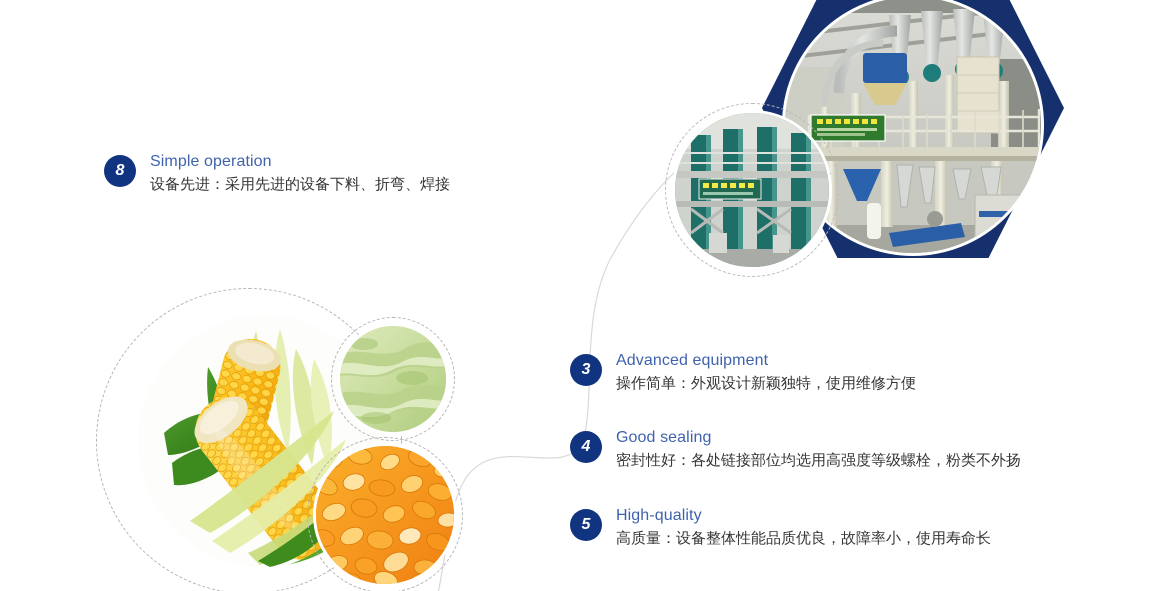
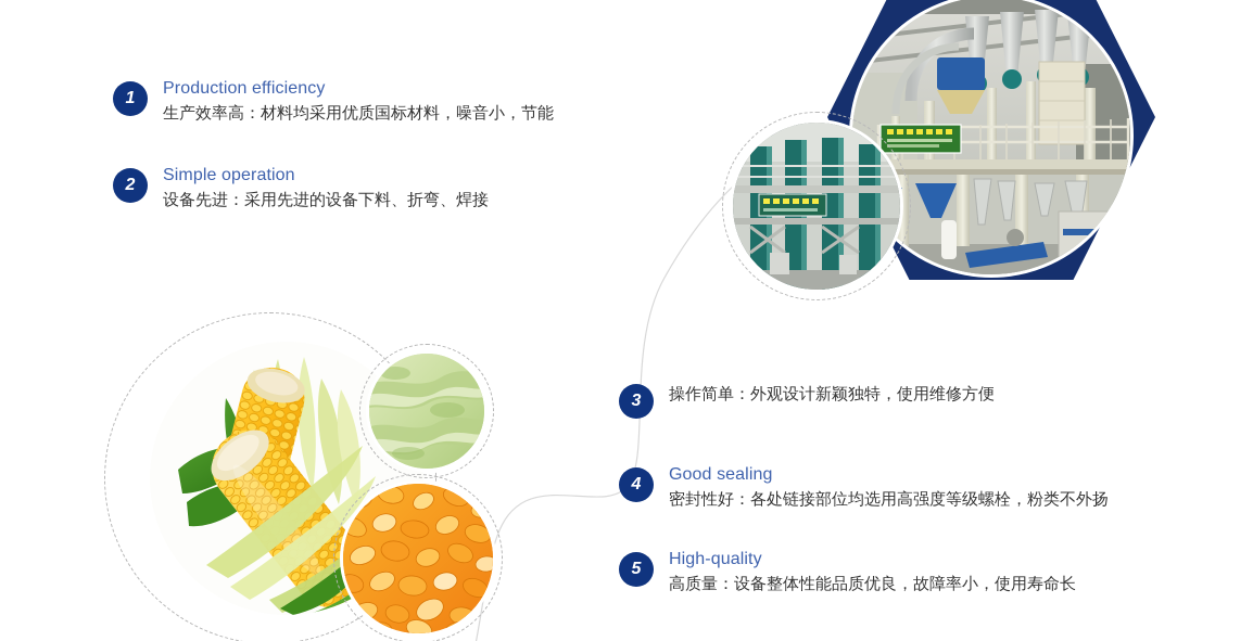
+ 1
+ Production efficiency
+ 生产效率高：材料均采用优质国标材料，噪音小，节能
- 8
+ 2
  Simple operation
  设备先进：采用先进的设备下料、折弯、焊接
  3
- Advanced equipment
  操作简单：外观设计新颖独特，使用维修方便
  4
  Good sealing
  密封性好：各处链接部位均选用高强度等级螺栓，粉类不外扬
  5
  High-quality
  高质量：设备整体性能品质优良，故障率小，使用寿命长
